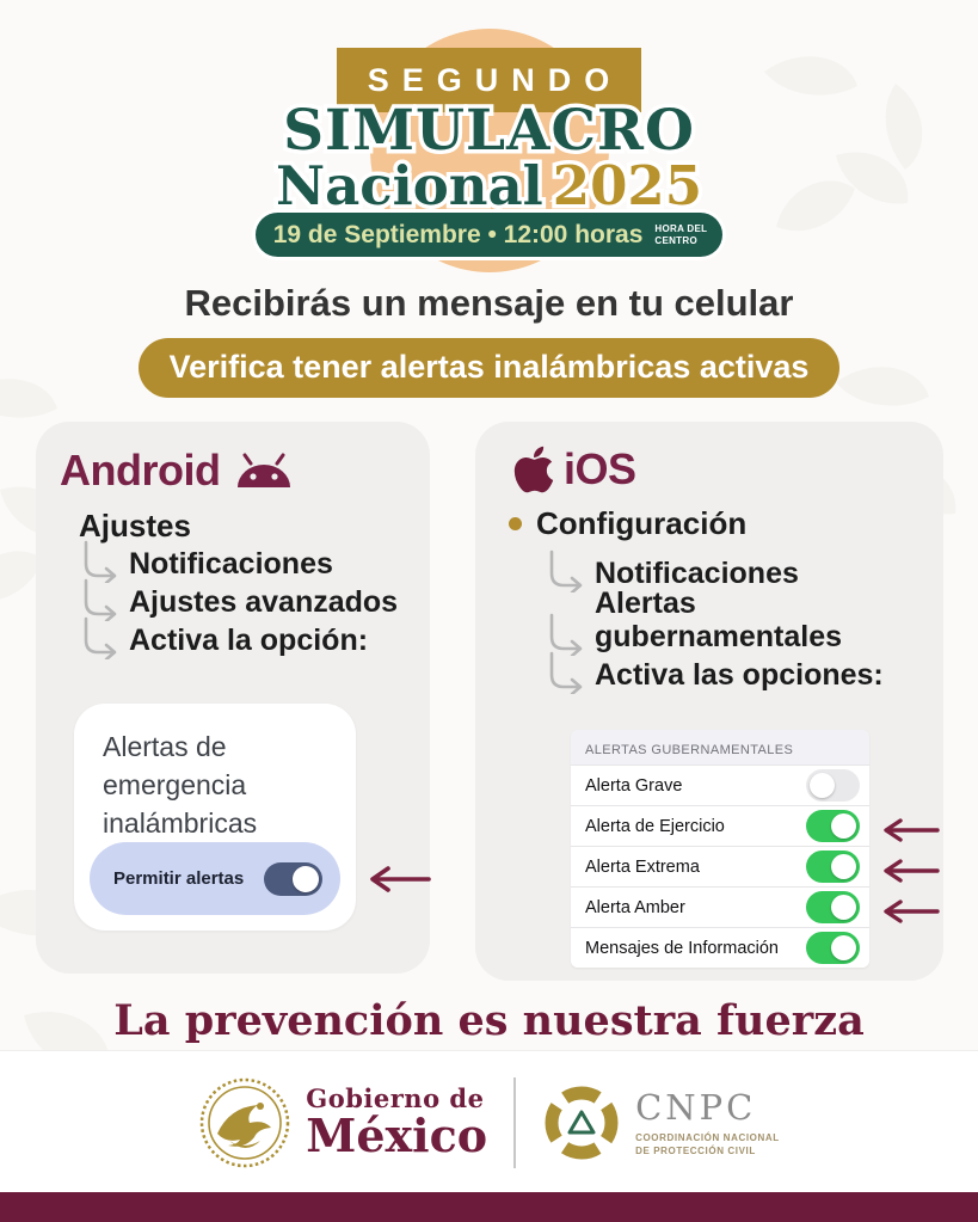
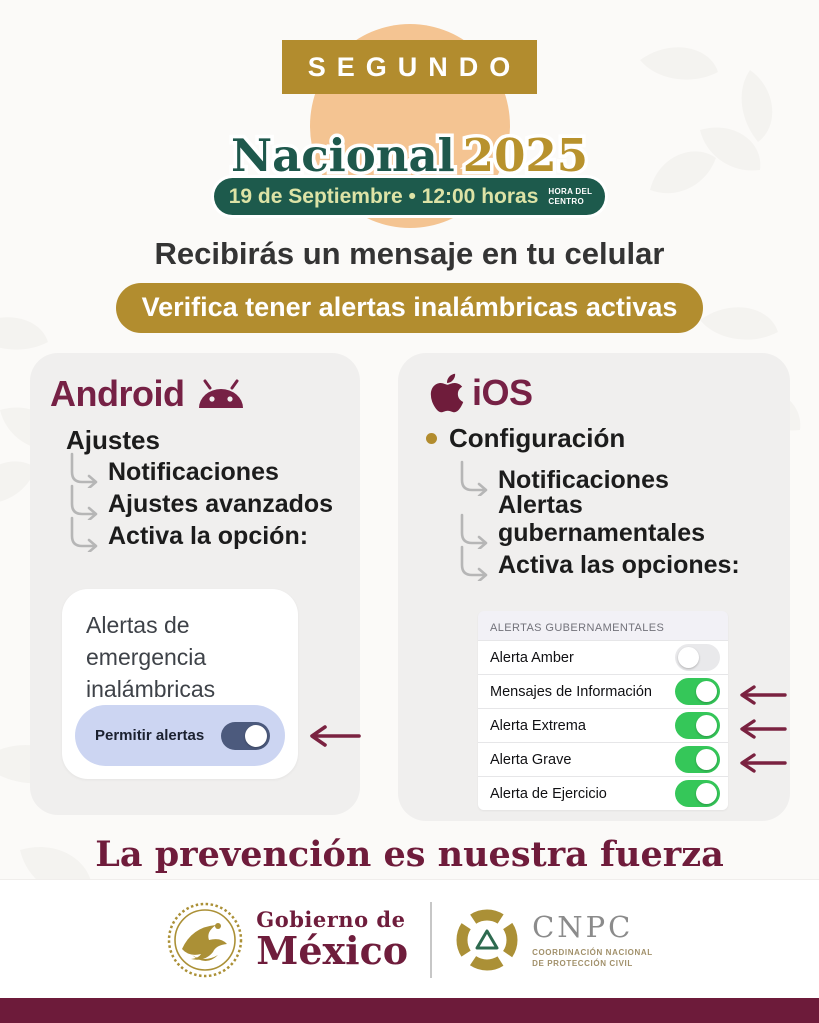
  SEGUNDO
- SIMULACRO
  Nacional 2025
  19 de Septiembre • 12:00 horas
  HORA DEL
  CENTRO
  Recibirás un mensaje en tu celular
  Verifica tener alertas inalámbricas activas
  Android
  Ajustes
  Notificaciones
  Ajustes avanzados
  Activa la opción:
  Alertas de emergencia inalámbricas
  Permitir alertas
  iOS
  Configuración
  Notificaciones
  Alertas gubernamentales
  Activa las opciones:
  ALERTAS GUBERNAMENTALES
- Alerta Grave
+ Alerta Amber
- Alerta de Ejercicio
+ Mensajes de Información
  Alerta Extrema
- Alerta Amber
+ Alerta Grave
- Mensajes de Información
+ Alerta de Ejercicio
  La prevención es nuestra fuerza
  Gobierno de
  México
  CNPC
  COORDINACIÓN NACIONAL
  DE PROTECCIÓN CIVIL
